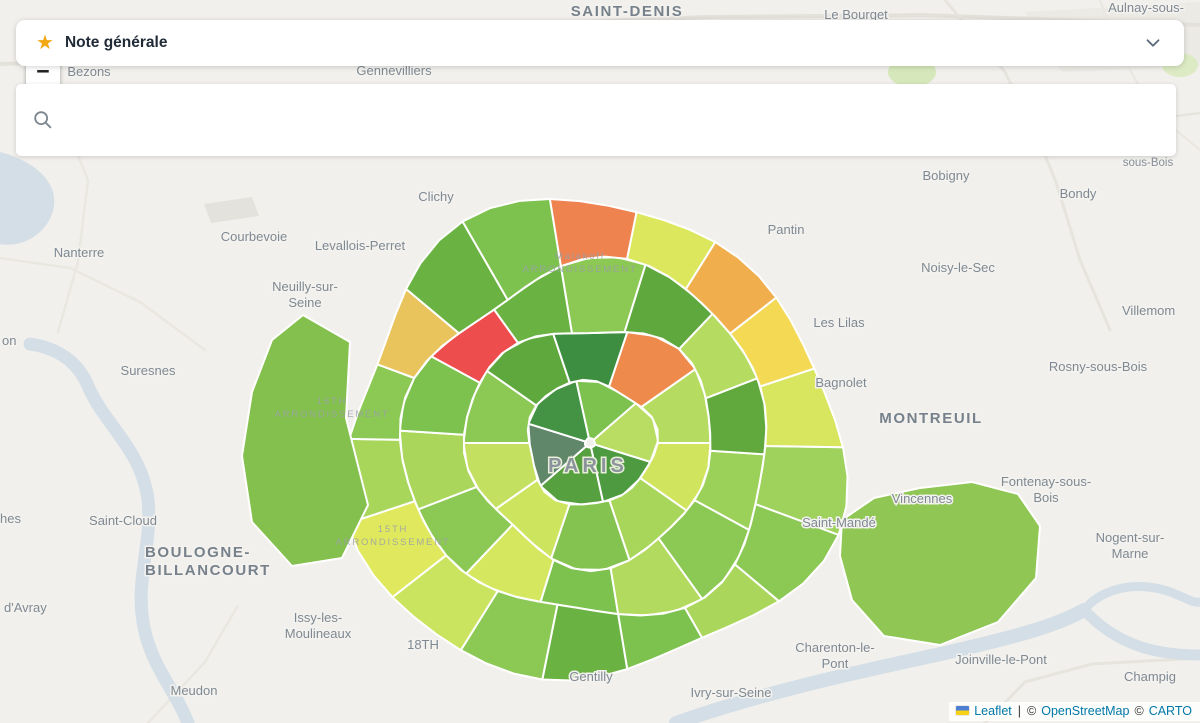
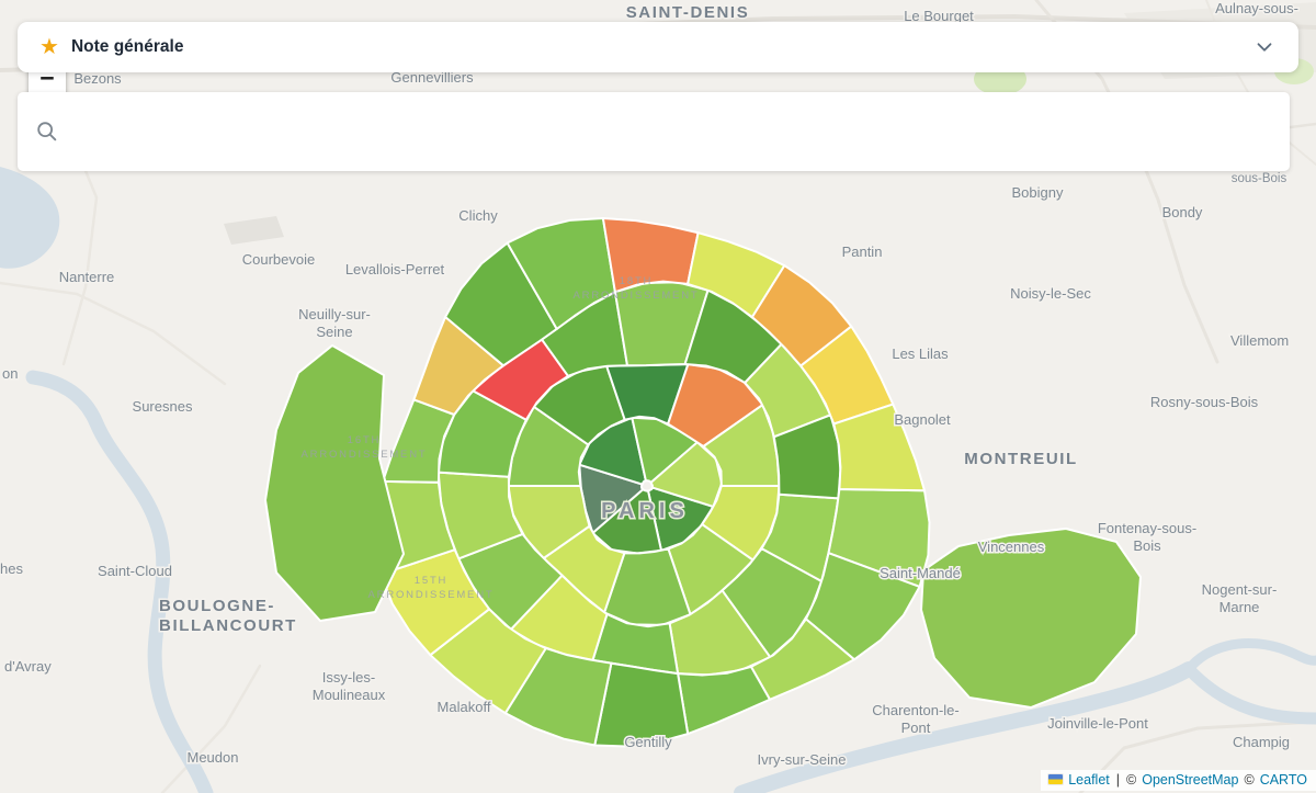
  SAINT-DENIS
  Le Bourget
  Aulnay-sous-
  Bezons
  Gennevilliers
  Clichy
  Bobigny
  Bondy
  sous-Bois
  Courbevoie
  Levallois-Perret
  Pantin
  Nanterre
  Noisy-le-Sec
  Neuilly-sur-
  Seine
  Les Lilas
  Villemom
  Suresnes
  Bagnolet
  Rosny-sous-Bois
  MONTREUIL
  on
  Saint-Cloud
  Vincennes
  Fontenay-sous-
  Bois
  BOULOGNE-
  BILLANCOURT
  Saint-Mandé
  Nogent-sur-
  Marne
  hes
  Issy-les-
  Moulineaux
- 18TH
+ Malakoff
  d'Avray
  Meudon
  Gentilly
  Ivry-sur-Seine
  Charenton-le-
  Pont
  Joinville-le-Pont
  Champig
- Malakoff
+ 18TH
  ARRONDISSEMENT
  16TH
  ARRONDISSEMENT
  15TH
  ARRONDISSEMENT
  PARIS
  −
  ★
  Note générale
  Leaflet
  |
  ©
  OpenStreetMap
  ©
  CARTO
